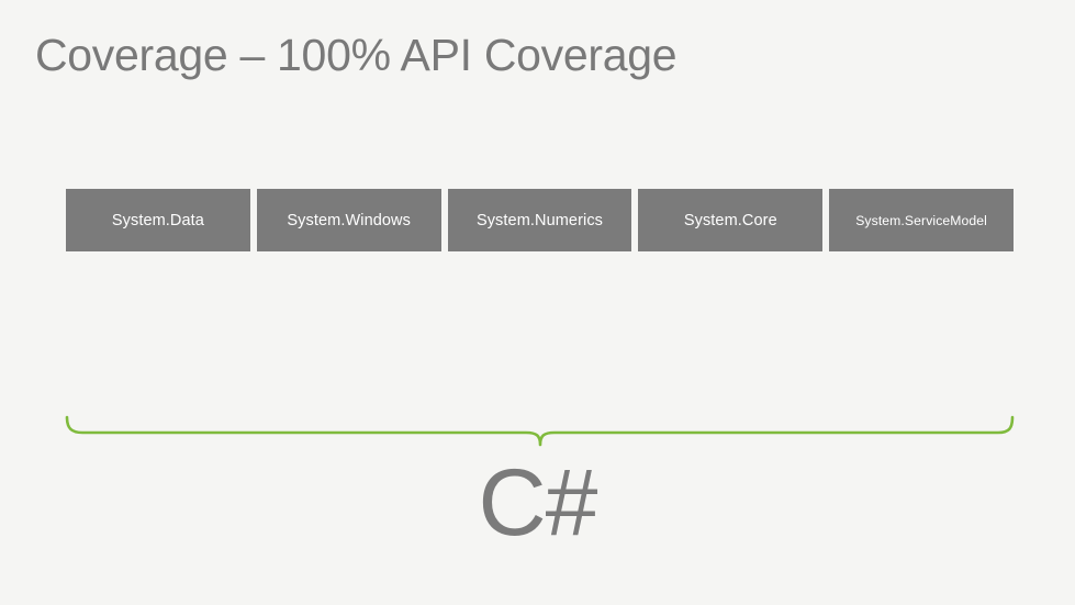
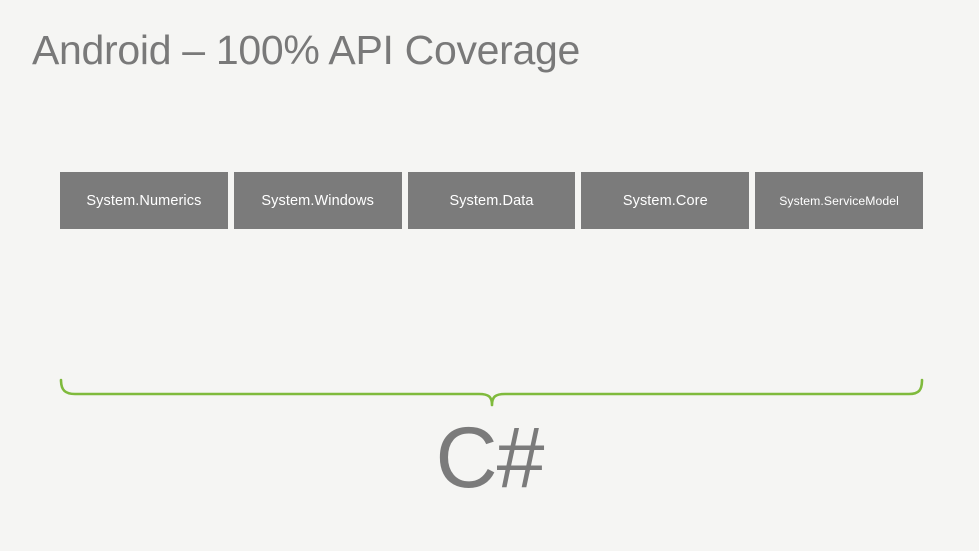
- Coverage – 100% API Coverage
+ Android – 100% API Coverage
- System.Data
+ System.Numerics
  System.Windows
- System.Numerics
+ System.Data
  System.Core
  System.ServiceModel
  C#
